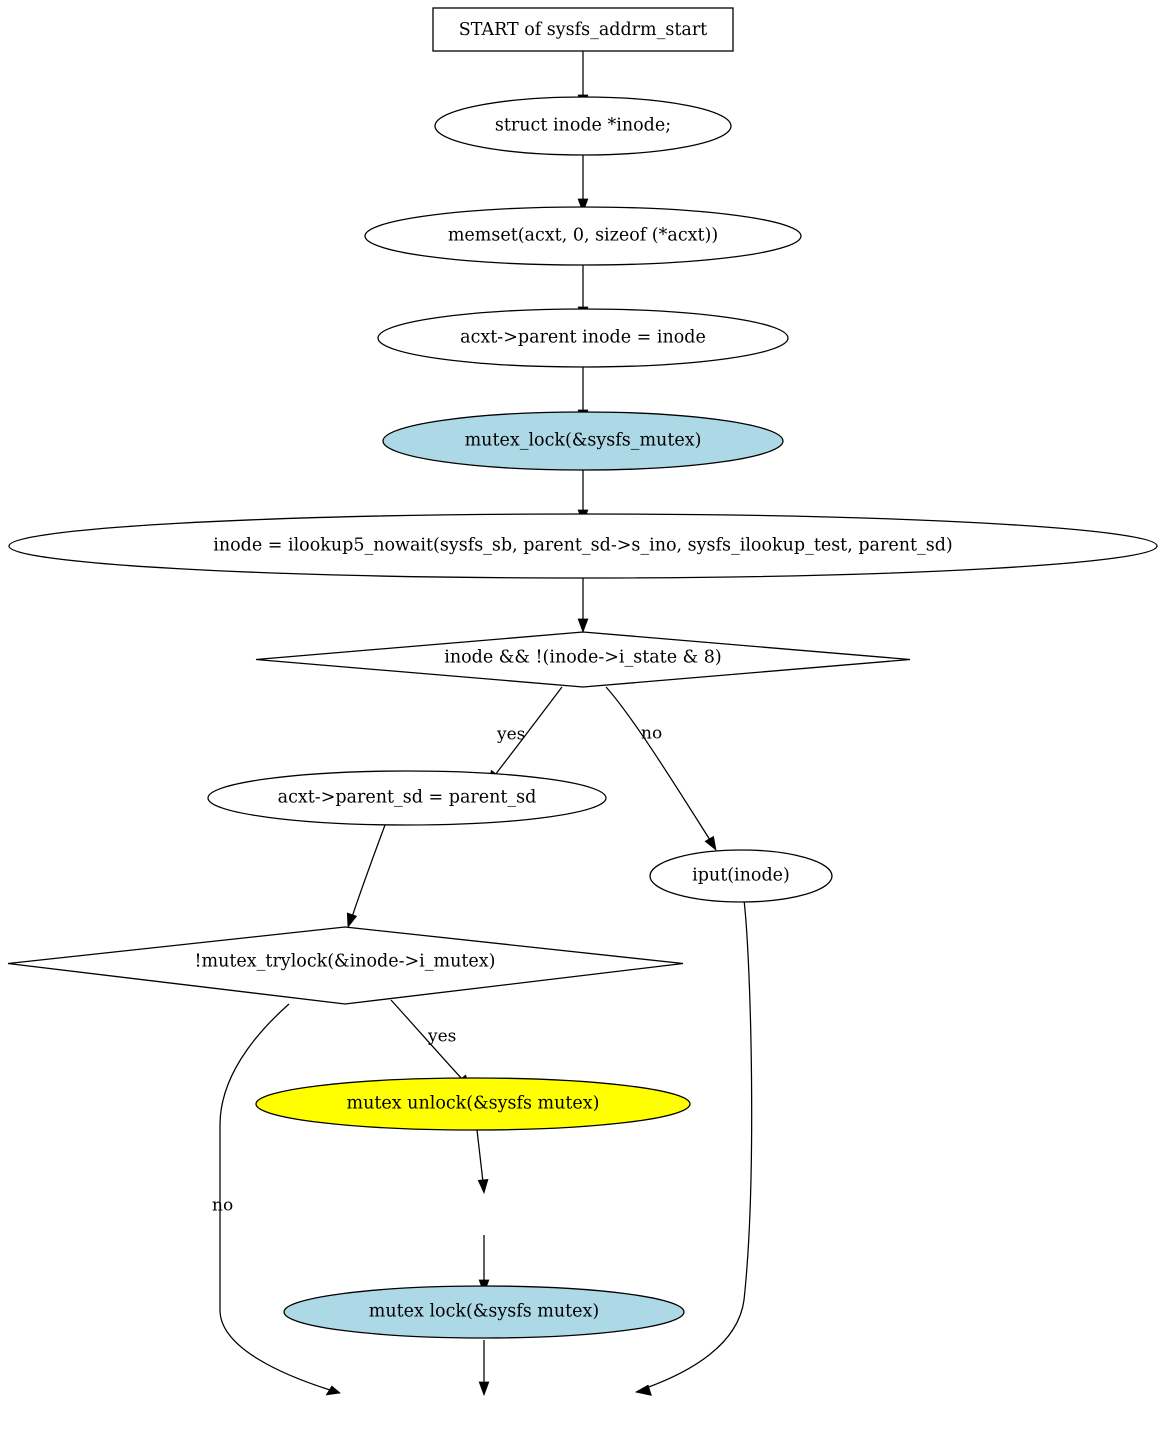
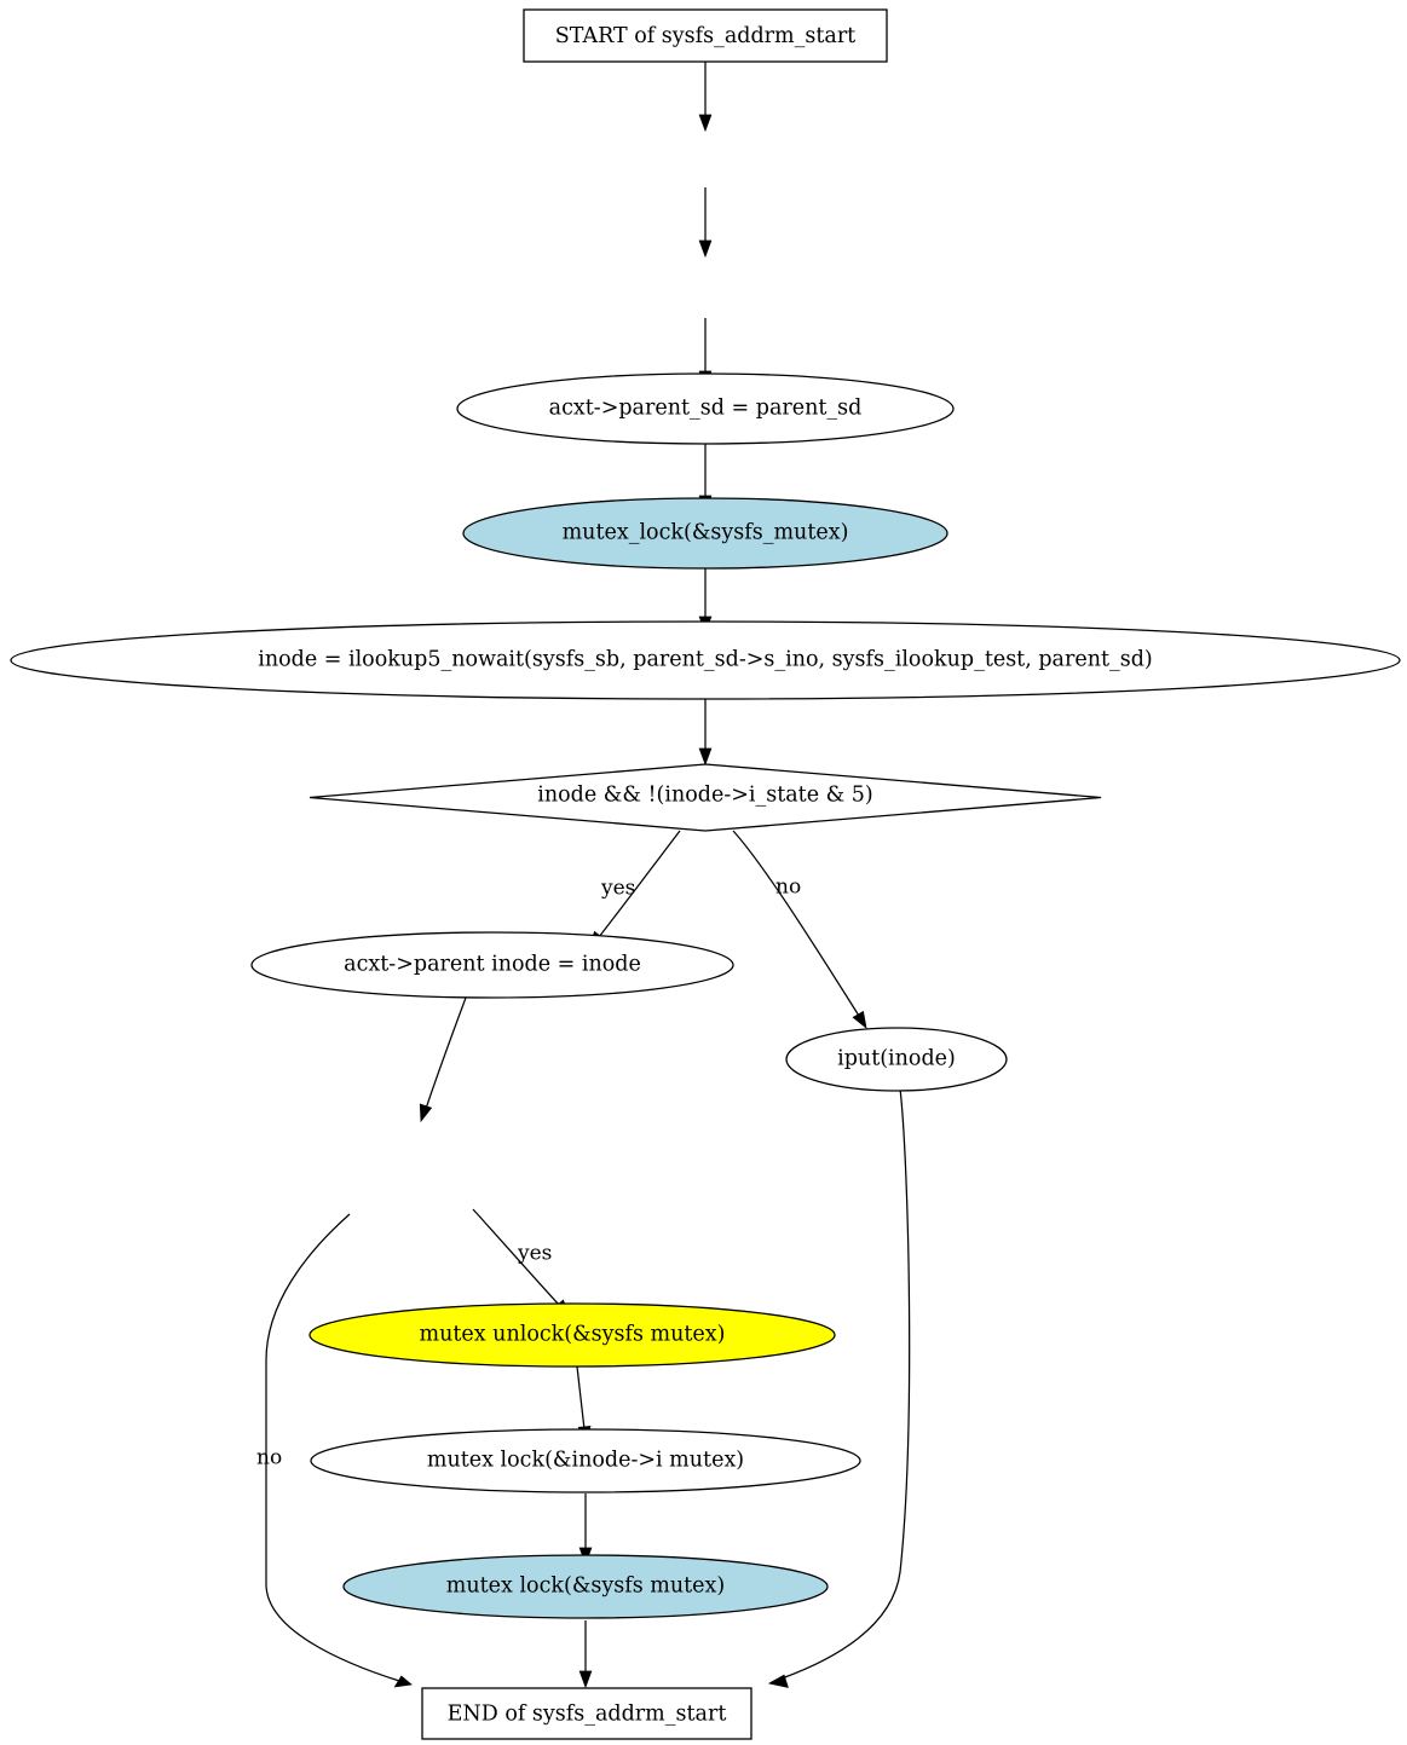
  yes
  no
  yes
  no
  START of sysfs_addrm_start
- struct inode *inode;
- memset(acxt, 0, sizeof (*acxt))
- acxt->parent inode = inode
+ acxt->parent_sd = parent_sd
  mutex_lock(&sysfs_mutex)
  inode = ilookup5_nowait(sysfs_sb, parent_sd->s_ino, sysfs_ilookup_test, parent_sd)
- inode && !(inode->i_state & 8)
+ inode && !(inode->i_state & 5)
- acxt->parent_sd = parent_sd
+ acxt->parent inode = inode
  iput(inode)
- !mutex_trylock(&inode->i_mutex)
  mutex unlock(&sysfs mutex)
+ mutex lock(&inode->i mutex)
  mutex lock(&sysfs mutex)
+ END of sysfs_addrm_start
